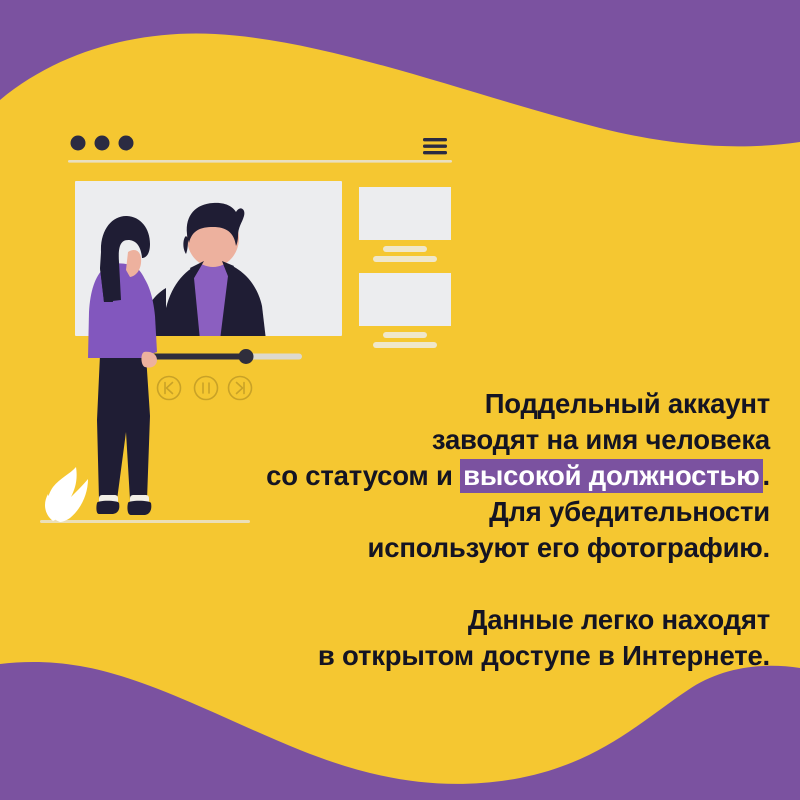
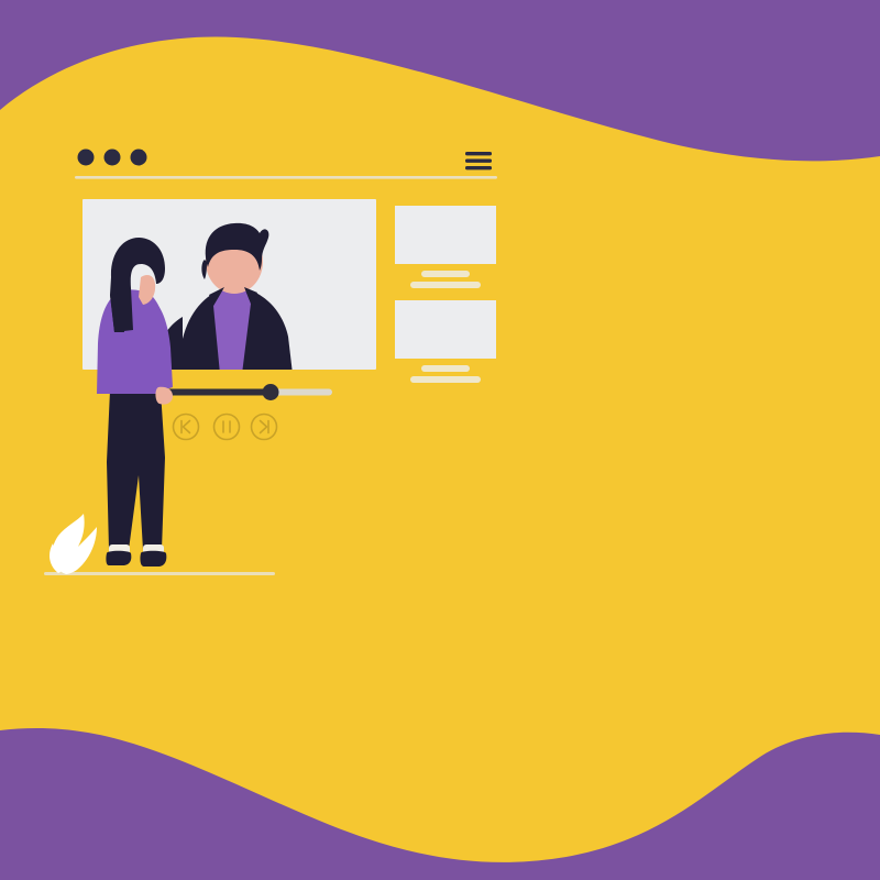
- Поддельный аккаунт
- заводят на имя человека
- со статусом и высокой должностью.
- Для убедительности
- используют его фотографию.
- Данные легко находят
- в открытом доступе в Интернете.
